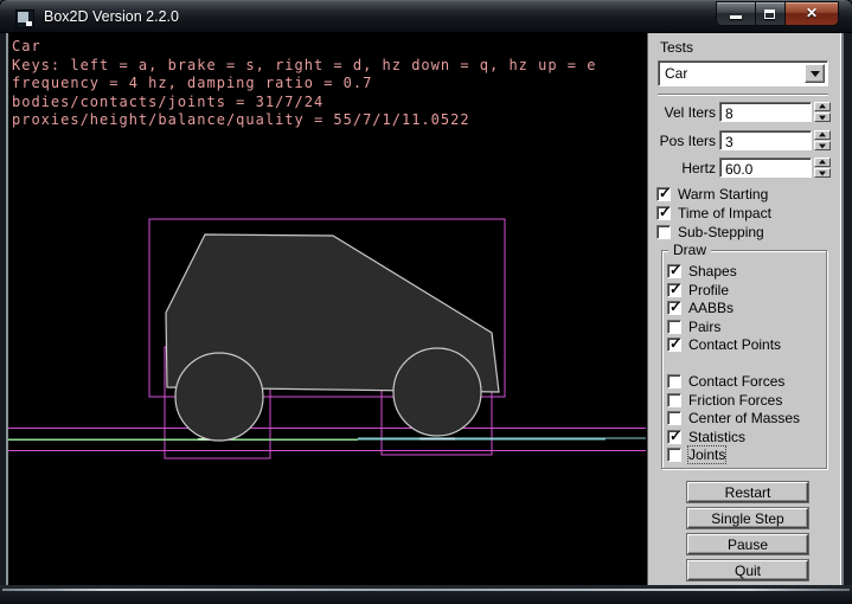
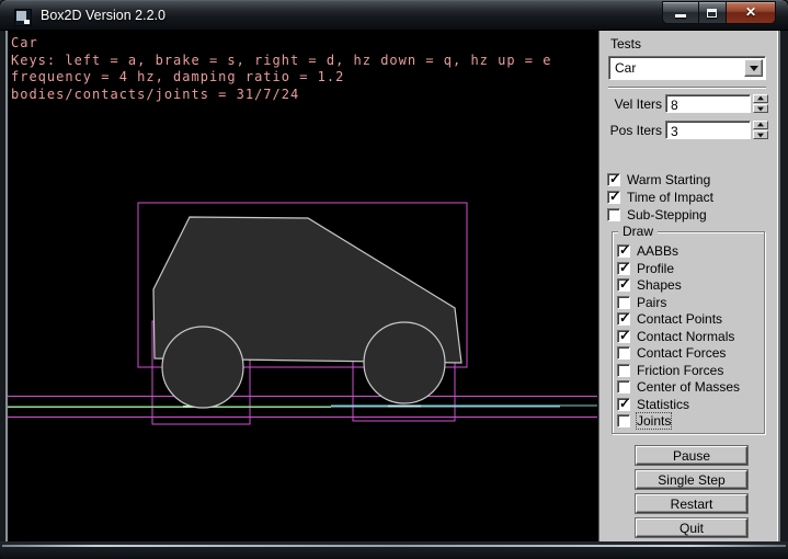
  Box2D Version 2.2.0
  Car
  Keys: left = a, brake = s, right = d, hz down = q, hz up = e
- frequency = 4 hz, damping ratio = 0.7
+ frequency = 4 hz, damping ratio = 1.2
  bodies/contacts/joints = 31/7/24
- proxies/height/balance/quality = 55/7/1/11.0522
  Tests
  Car
  Vel Iters
  8
  Pos Iters
  3
- Hertz
- 60.0
  Warm Starting
  Time of Impact
  Sub-Stepping
  Draw
- Shapes
+ AABBs
  Profile
- AABBs
+ Shapes
  Pairs
  Contact Points
+ Contact Normals
  Contact Forces
  Friction Forces
  Center of Masses
  Statistics
  Joints
- Restart
+ Pause
  Single Step
- Pause
+ Restart
  Quit
